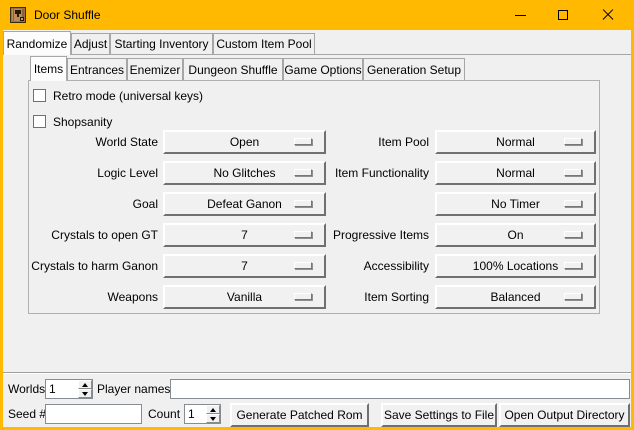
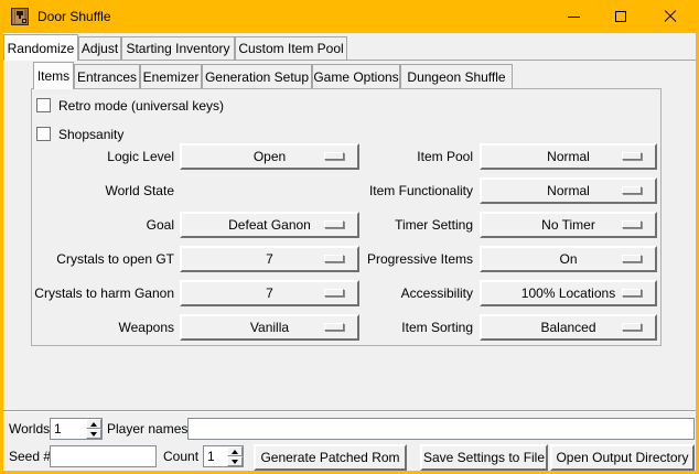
  Door Shuffle
  Randomize
  Adjust
  Starting Inventory
  Custom Item Pool
  Items
  Entrances
  Enemizer
- Dungeon Shuffle
+ Generation Setup
  Game Options
- Generation Setup
+ Dungeon Shuffle
  Retro mode (universal keys)
  Shopsanity
- World State
+ Logic Level
  Open
- Logic Level
+ World State
- No Glitches
  Goal
  Defeat Ganon
  Crystals to open GT
  7
  Crystals to harm Ganon
  7
  Weapons
  Vanilla
  Item Pool
  Normal
  Item Functionality
  Normal
+ Timer Setting
  No Timer
  Progressive Items
  On
  Accessibility
  100% Locations
  Item Sorting
  Balanced
  Worlds
  1
  Player names
  Seed #
  Count
  1
  Generate Patched Rom
  Save Settings to File
  Open Output Directory
